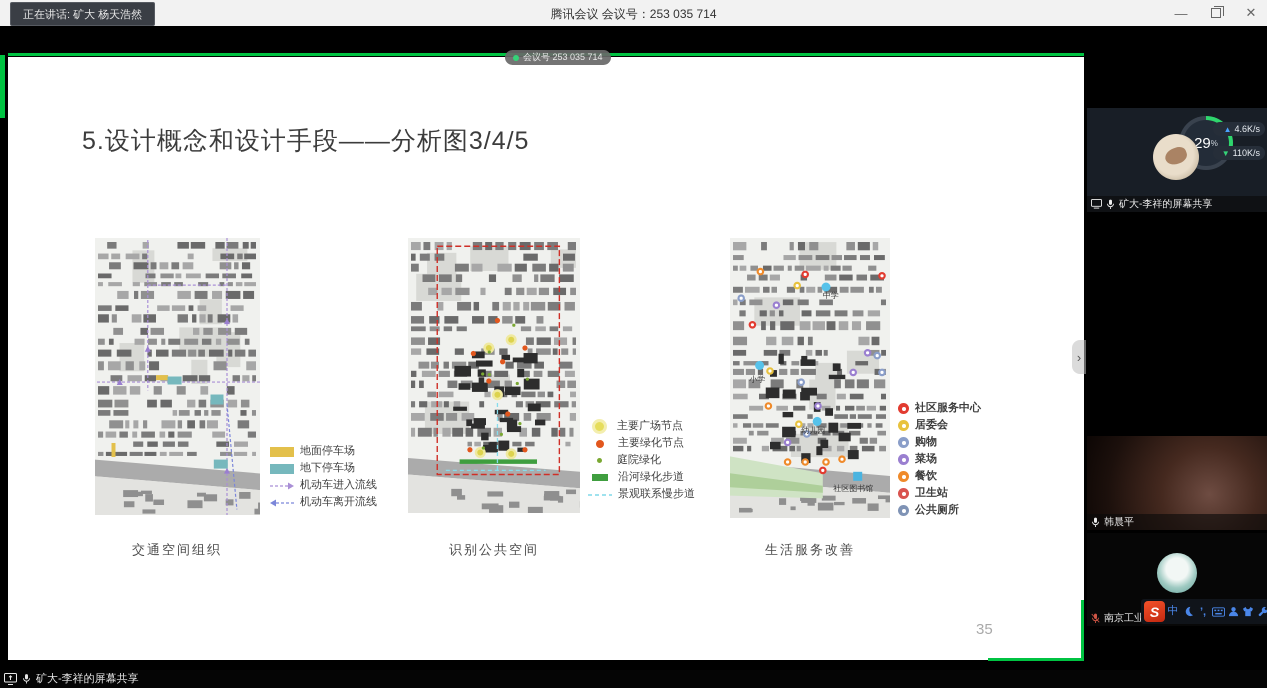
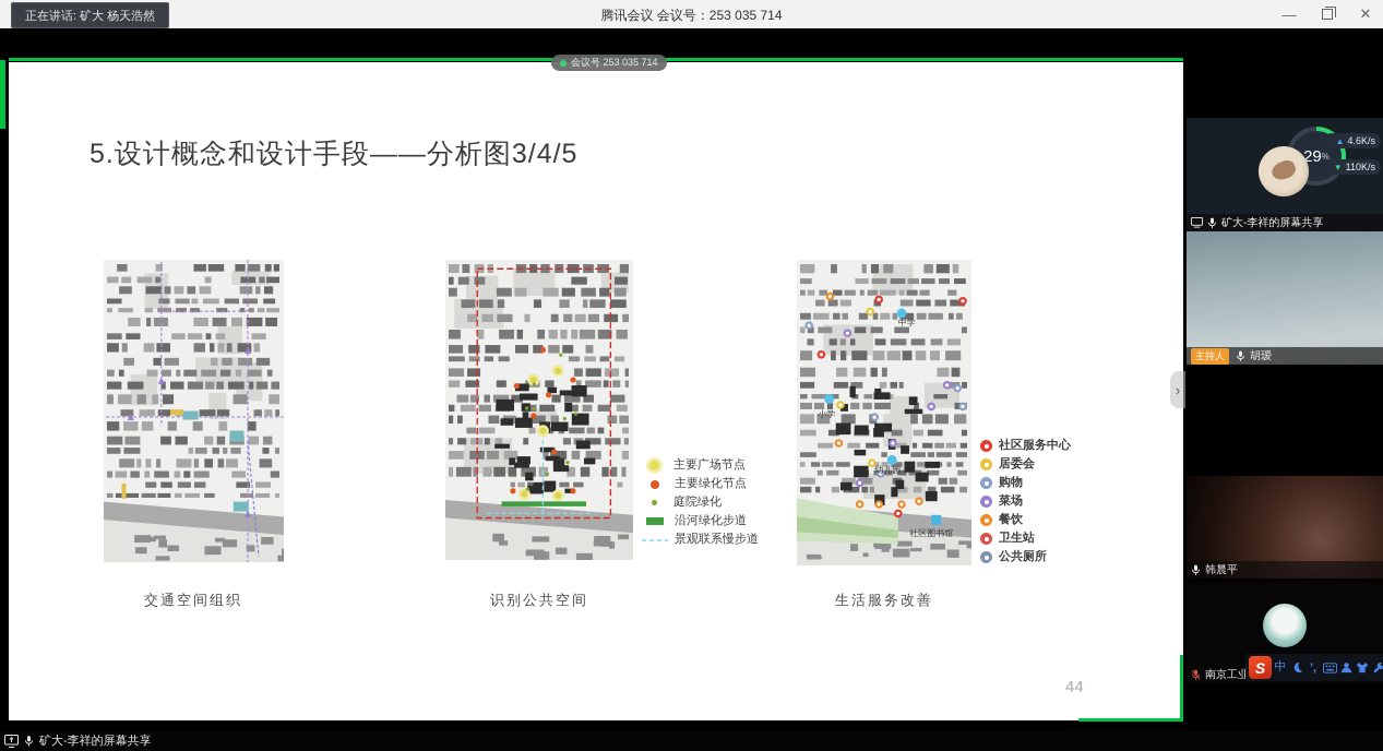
  腾讯会议 会议号：253 035 714
  —
  ✕
  正在讲话: 矿大 杨天浩然
  会议号 253 035 714
  5.设计概念和设计手段——分析图3/4/5
  中学
  小学
  幼儿园
  社区图书馆
- 地面停车场
- 地下停车场
- 机动车进入流线
- 机动车离开流线
  主要广场节点
  主要绿化节点
  庭院绿化
  沿河绿化步道
  景观联系慢步道
  社区服务中心
  居委会
  购物
  菜场
  餐饮
  卫生站
  公共厕所
  交通空间组织
  识别公共空间
  生活服务改善
- 35
+ 44
  ›
  29
  %
  ▲
  4.6K/s
  ▼
  110K/s
  矿大-李祥的屏幕共享
+ 主持人
+ 胡瑷
  韩晨平
  S
  中
  ’,
  矿大-李祥的屏幕共享
